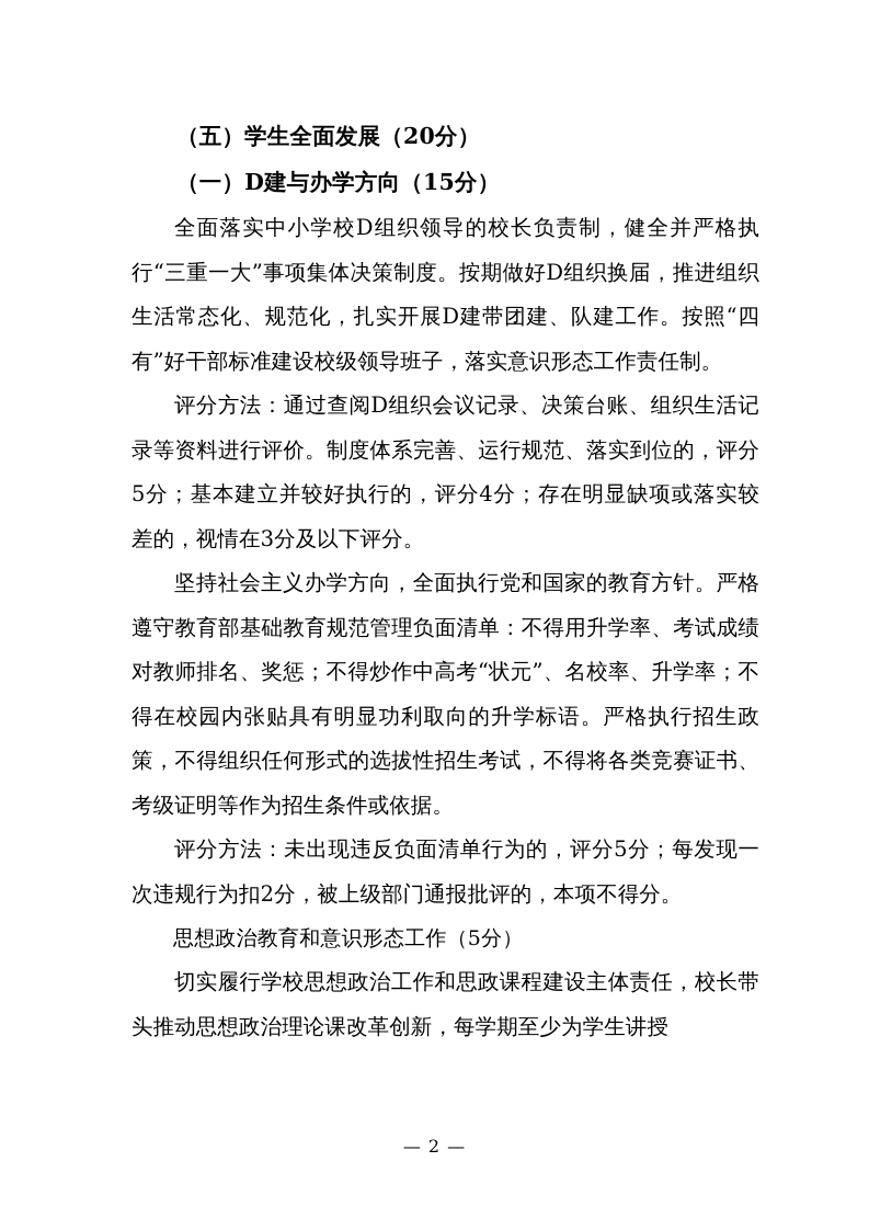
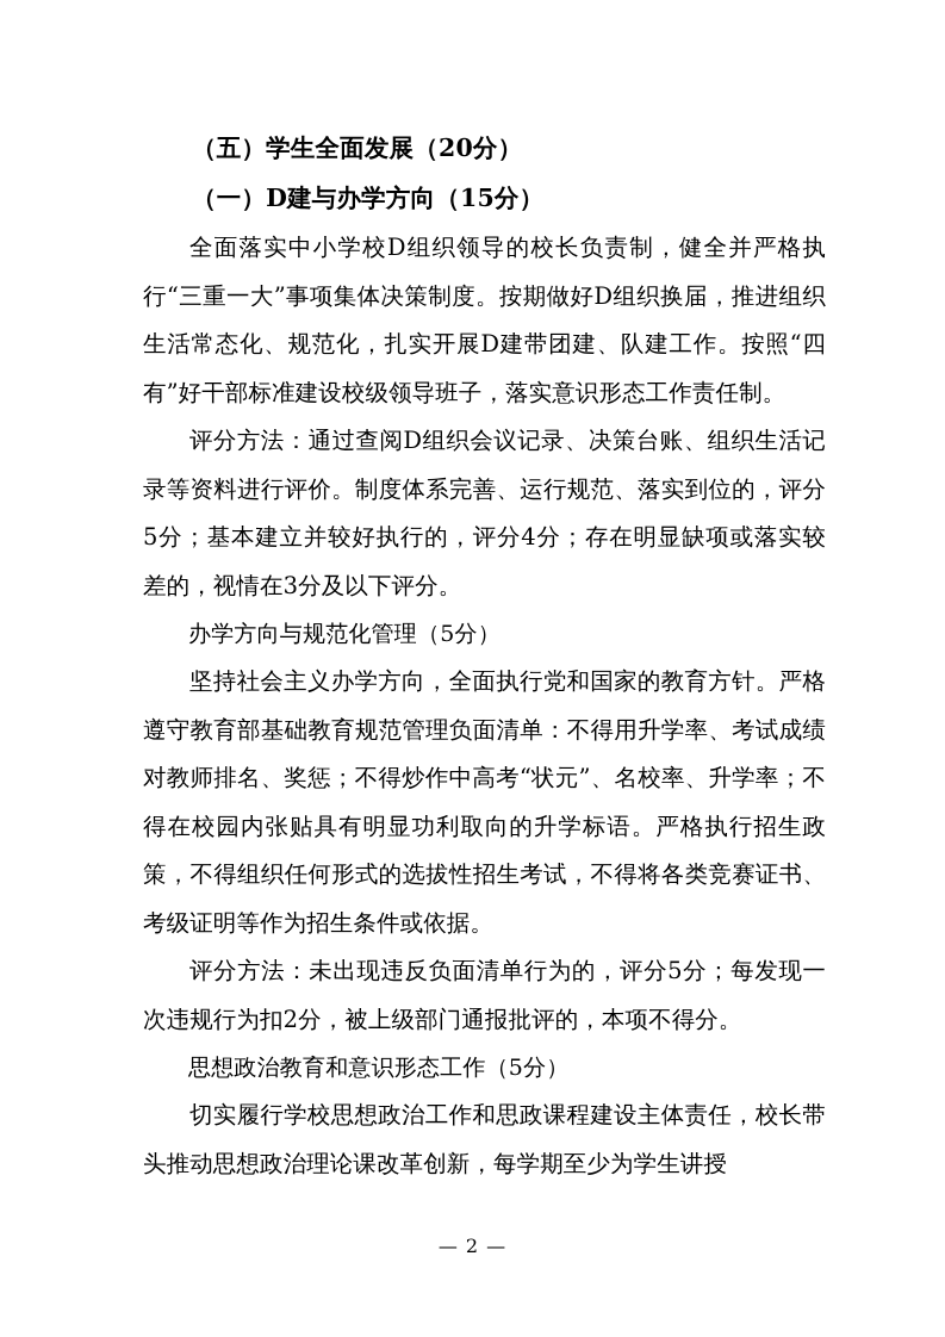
  （五）学生全面发展（20分）
  （一）D建与办学方向（15分）
  全面落实中小学校D组织领导的校长负责制，健全并严格执行“三重一大”事项集体决策制度。按期做好D组织换届，推进组织生活常态化、规范化，扎实开展D建带团建、队建工作。按照“四有”好干部标准建设校级领导班子，落实意识形态工作责任制。
  评分方法：通过查阅D组织会议记录、决策台账、组织生活记录等资料进行评价。制度体系完善、运行规范、落实到位的，评分5分；基本建立并较好执行的，评分4分；存在明显缺项或落实较差的，视情在3分及以下评分。
+ 办学方向与规范化管理（5分）
  坚持社会主义办学方向，全面执行党和国家的教育方针。严格遵守教育部基础教育规范管理负面清单：不得用升学率、考试成绩对教师排名、奖惩；不得炒作中高考“状元”、名校率、升学率；不得在校园内张贴具有明显功利取向的升学标语。严格执行招生政策，不得组织任何形式的选拔性招生考试，不得将各类竞赛证书、考级证明等作为招生条件或依据。
  评分方法：未出现违反负面清单行为的，评分5分；每发现一次违规行为扣2分，被上级部门通报批评的，本项不得分。
  思想政治教育和意识形态工作（5分）
  切实履行学校思想政治工作和思政课程建设主体责任，校长带头推动思想政治理论课改革创新，每学期至少为学生讲授
  — 2 —
